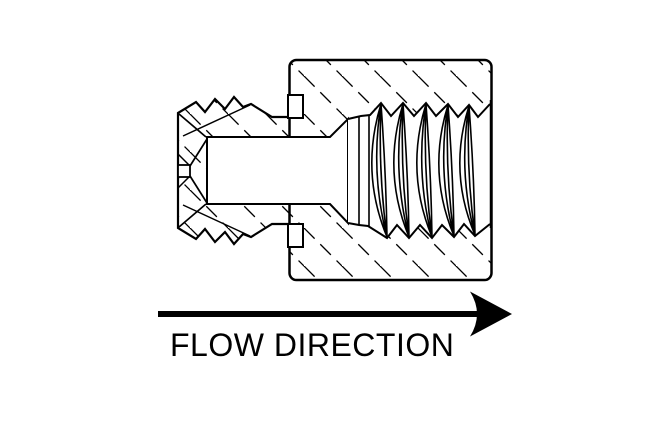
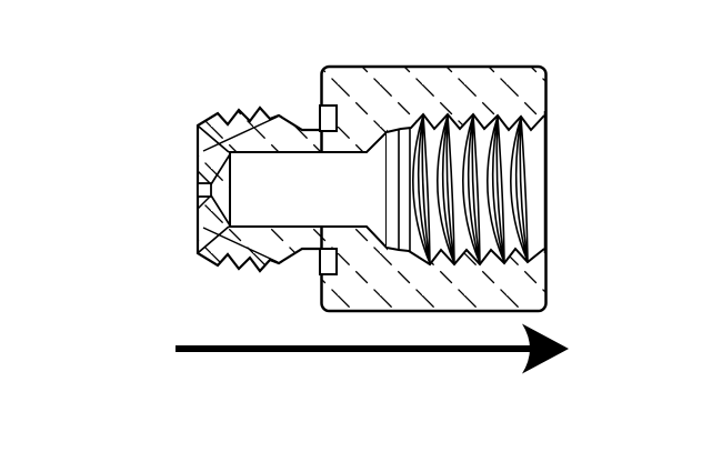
- FLOW DIRECTION
